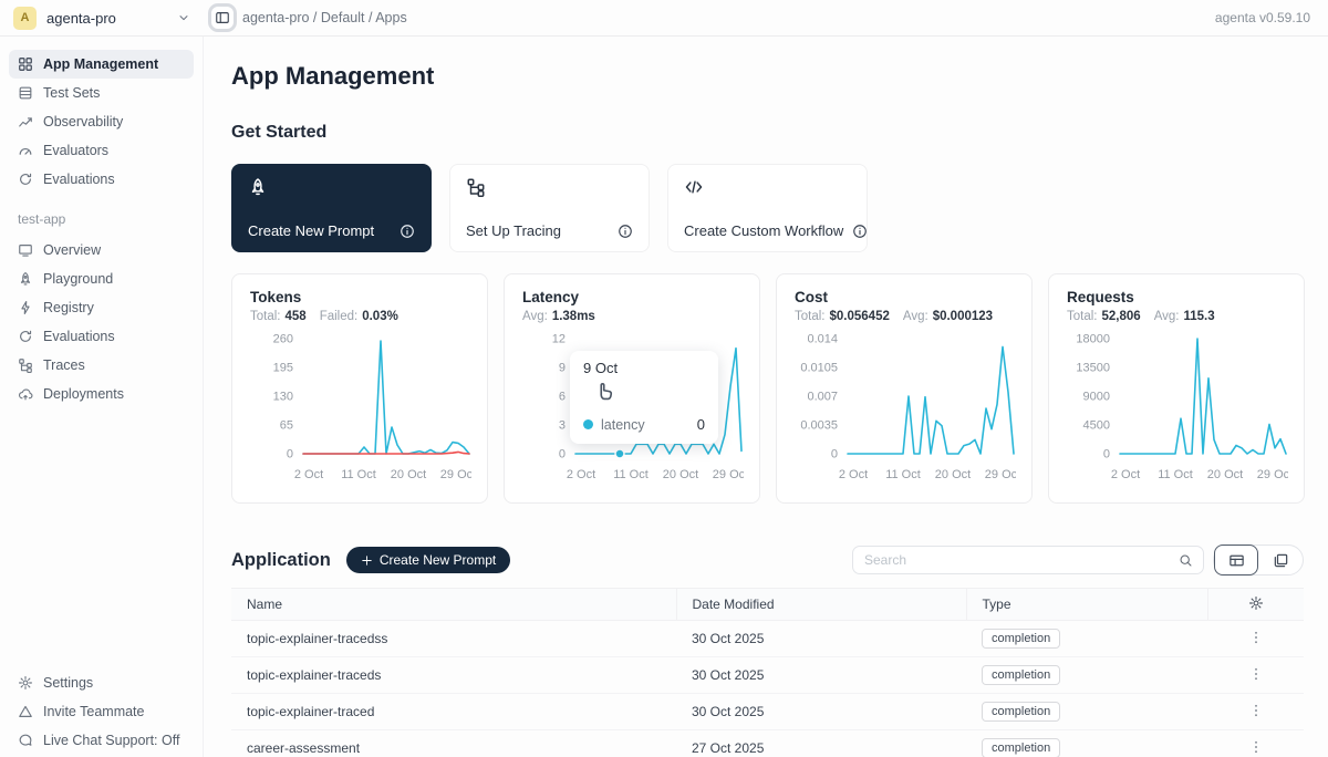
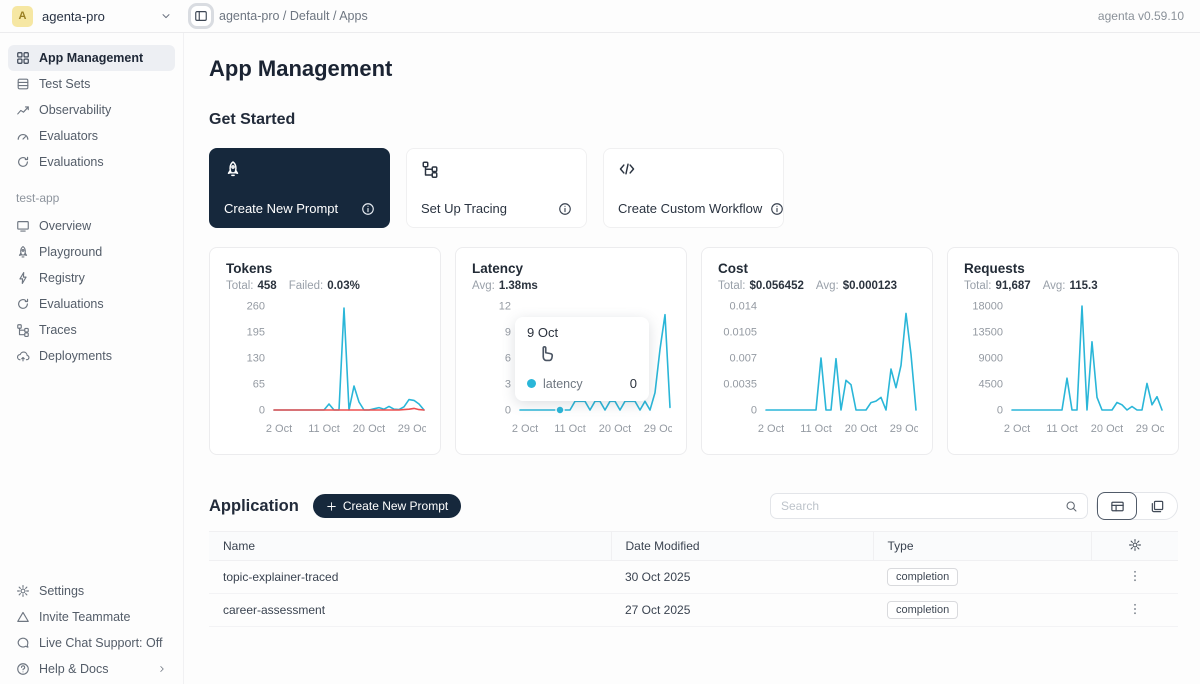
  A
  agenta-pro
  agenta-pro / Default / Apps
  agenta v0.59.10
  App Management
  Test Sets
  Observability
  Evaluators
  Evaluations
  test-app
  Overview
  Playground
  Registry
  Evaluations
  Traces
  Deployments
  Settings
  Invite Teammate
  Live Chat Support: Off
+ Help & Docs
  App Management
  Get Started
  Create New Prompt
  Set Up Tracing
  Create Custom Workflow
  Tokens
  Total: 458
  Failed: 0.03%
  260
  195
  130
  65
  0
  2 Oct
  11 Oct
  20 Oct
  29 Oc
  Latency
  Avg: 1.38ms
  12
  9
  6
  3
  0
  2 Oct
  11 Oct
  20 Oct
  29 Oc
  Cost
  Total: $0.056452
  Avg: $0.000123
  0.014
  0.0105
  0.007
  0.0035
  0
  2 Oct
  11 Oct
  20 Oct
  29 Oc
  Requests
- Total: 52,806
+ Total: 91,687
  Avg: 115.3
  18000
  13500
  9000
  4500
  0
  2 Oct
  11 Oct
  20 Oct
  29 Oc
  9 Oct
  latency
  0
  Application
  Create New Prompt
  Search
  Name	Date Modified	Type
- topic-explainer-tracedss	30 Oct 2025	completion
- topic-explainer-traceds	30 Oct 2025	completion
  topic-explainer-traced	30 Oct 2025	completion
  career-assessment	27 Oct 2025	completion
